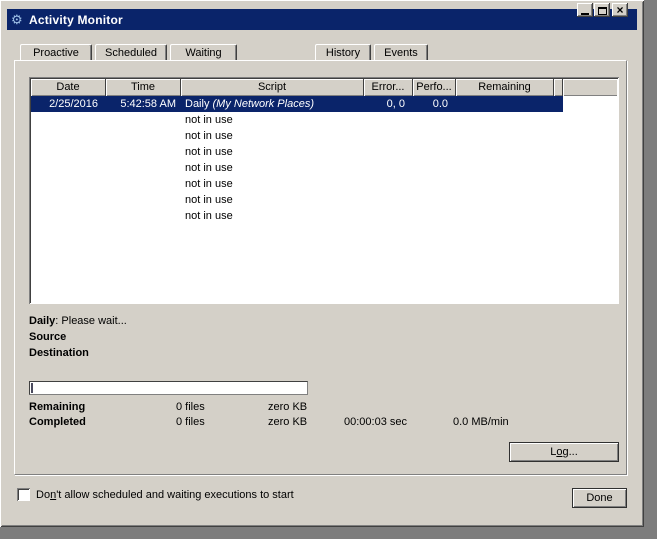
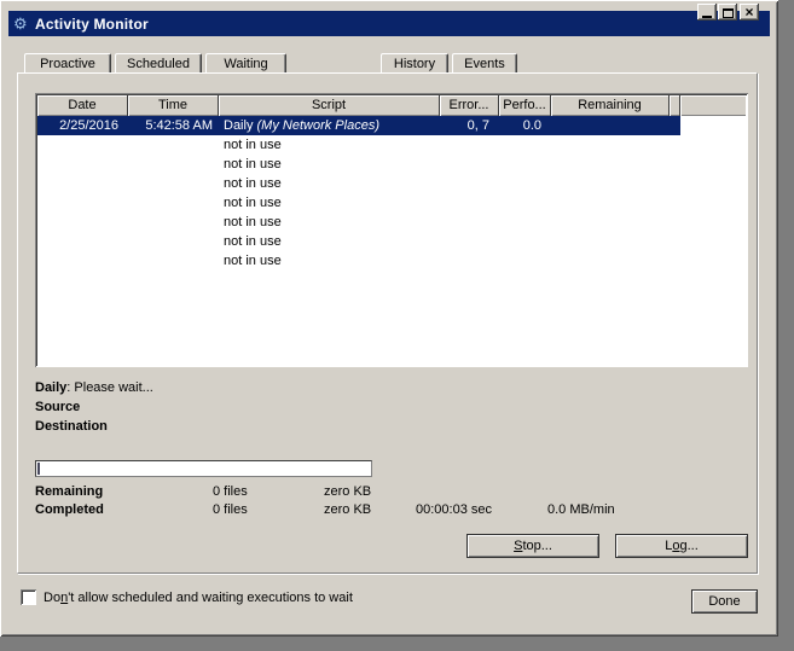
  ⚙
  Activity Monitor
  ×
  Proactive
  Scheduled
  Waiting
  History
  Events
  Date
  Time
  Script
  Error...
  Perfo...
  Remaining
  2/25/2016
  5:42:58 AM
  Daily (My Network Places)
- 0, 0
+ 0, 7
  0.0
  not in use
  not in use
  not in use
  not in use
  not in use
  not in use
  not in use
  Daily: Please wait...
  Source
  Destination
  Remaining
  0 files
  zero KB
  Completed
  0 files
  zero KB
  00:00:03 sec
  0.0 MB/min
+ Stop...
  Log...
- Don't allow scheduled and waiting executions to start
+ Don't allow scheduled and waiting executions to wait
  Done
